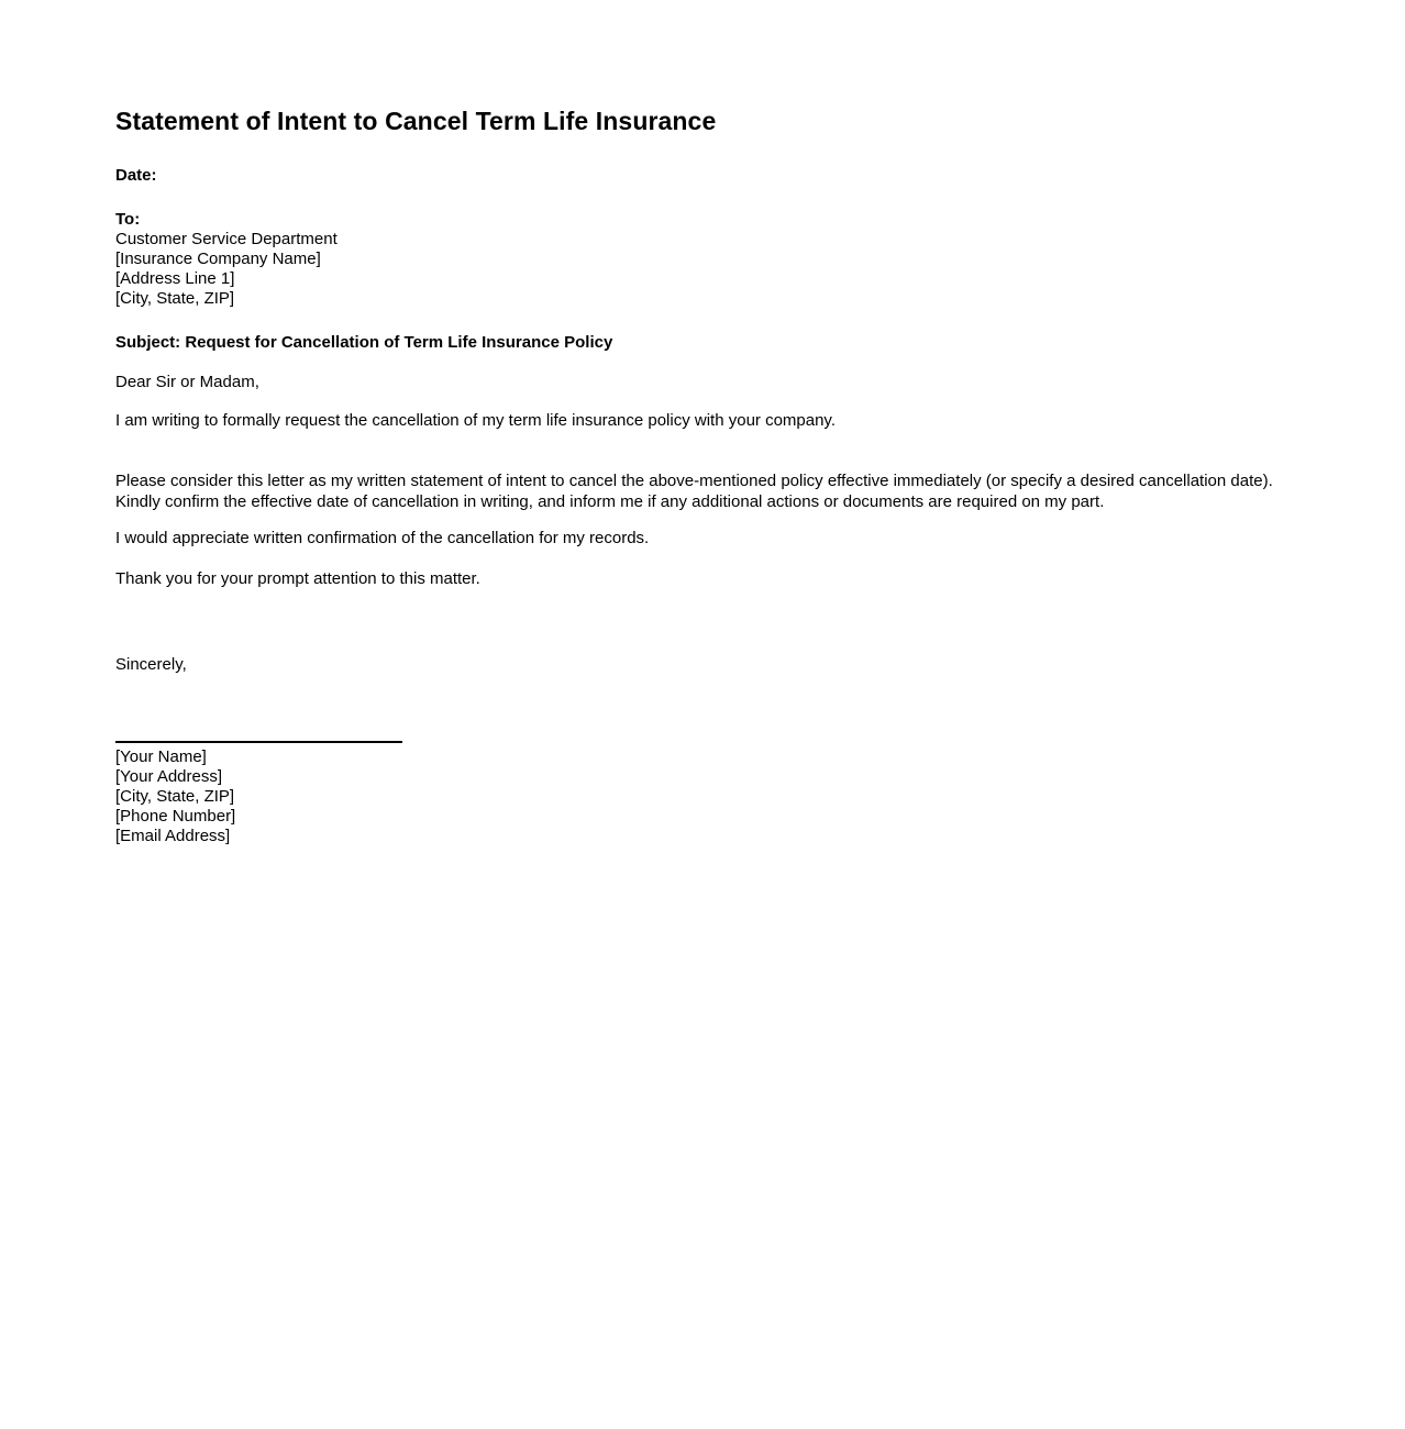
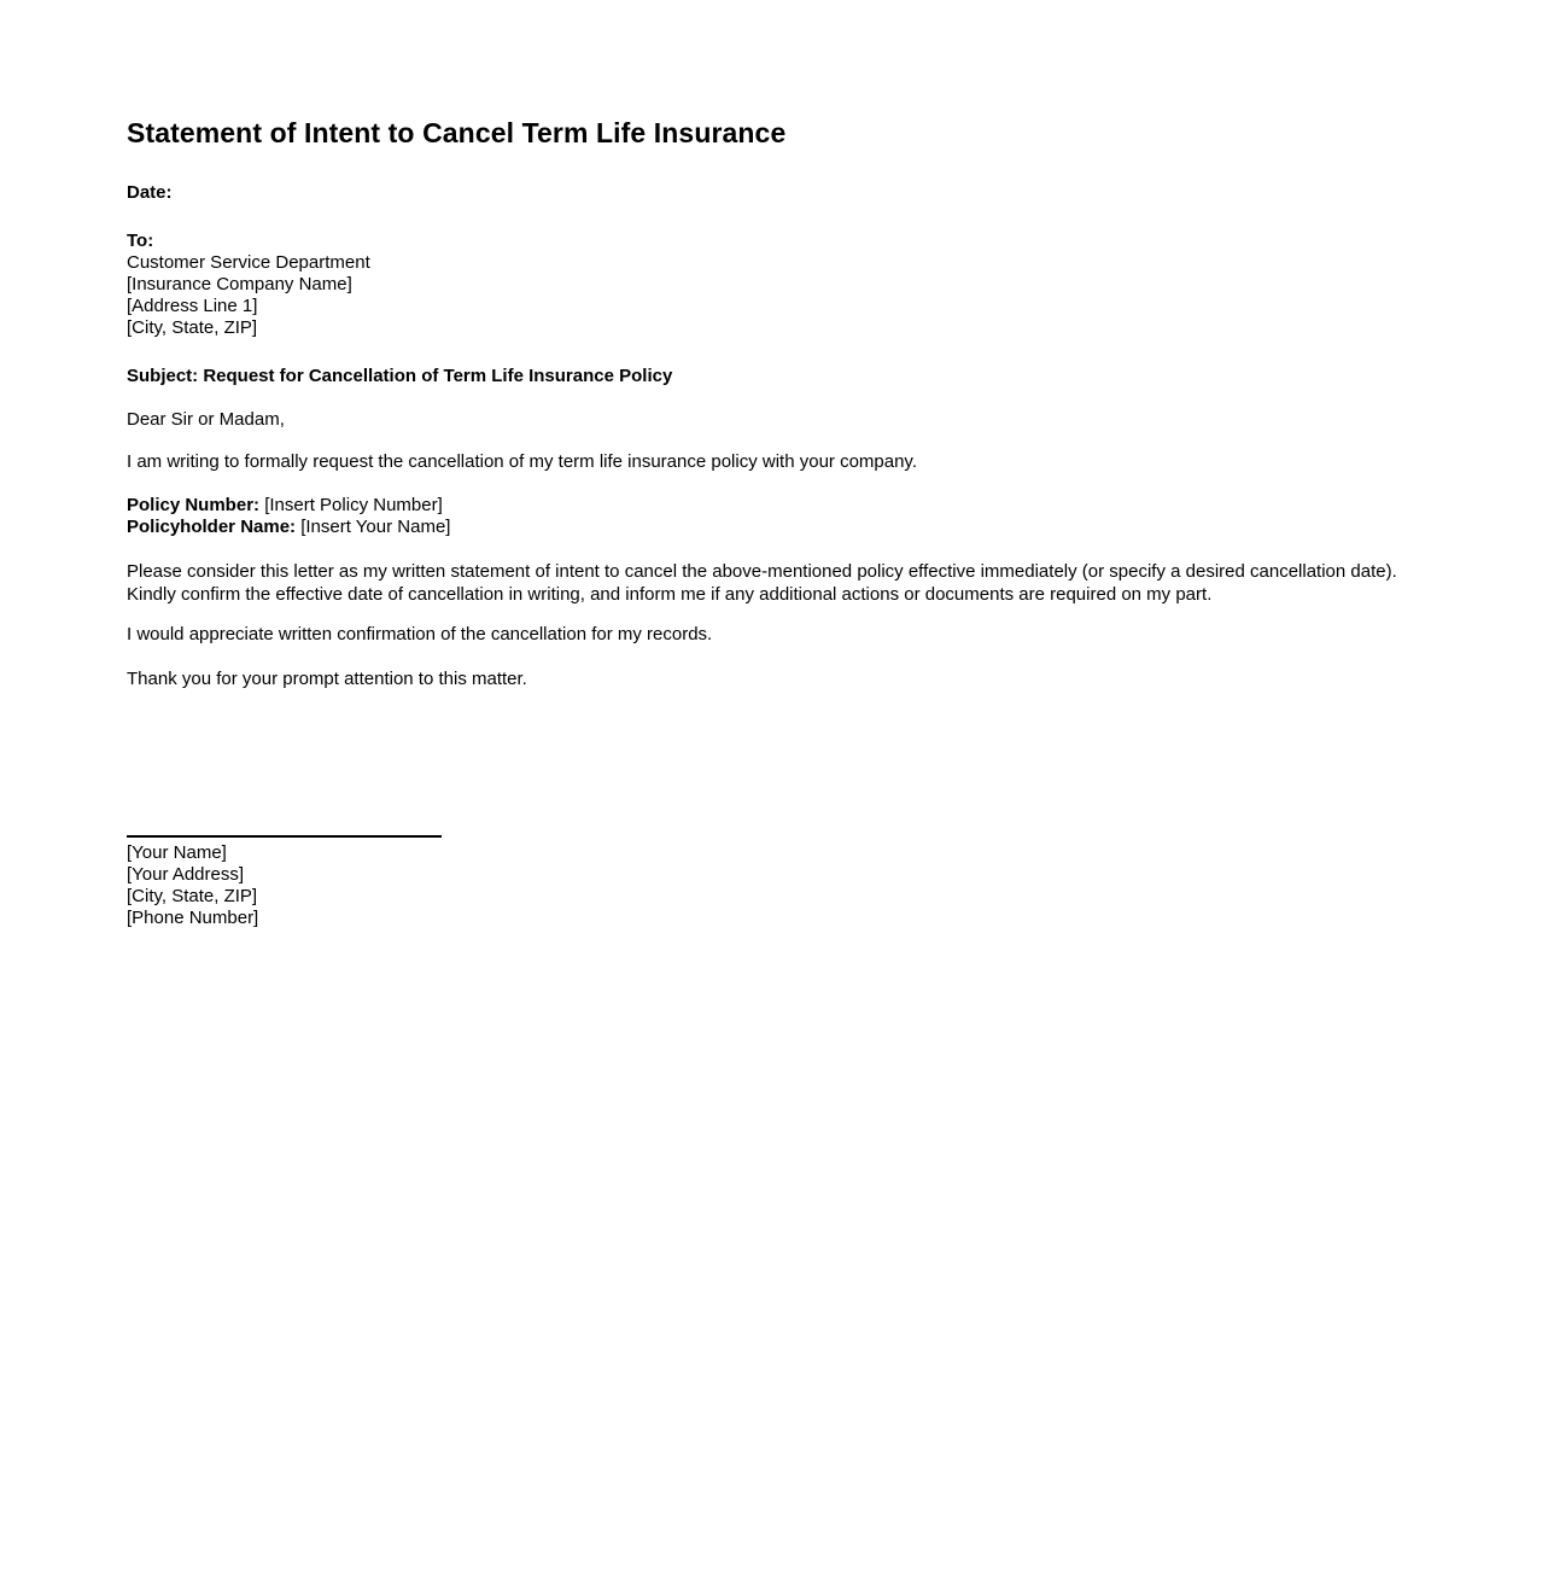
  Statement of Intent to Cancel Term Life Insurance
  Date:
  To:
  Customer Service Department
  [Insurance Company Name]
  [Address Line 1]
  [City, State, ZIP]
  Subject: Request for Cancellation of Term Life Insurance Policy
  Dear Sir or Madam,
  I am writing to formally request the cancellation of my term life insurance policy with your company.
+ Policy Number: [Insert Policy Number]
+ Policyholder Name: [Insert Your Name]
  Please consider this letter as my written statement of intent to cancel the above-mentioned policy effective immediately (or specify a desired cancellation date). Kindly confirm the effective date of cancellation in writing, and inform me if any additional actions or documents are required on my part.
  I would appreciate written confirmation of the cancellation for my records.
  Thank you for your prompt attention to this matter.
- Sincerely,
  [Your Name]
  [Your Address]
  [City, State, ZIP]
  [Phone Number]
- [Email Address]
